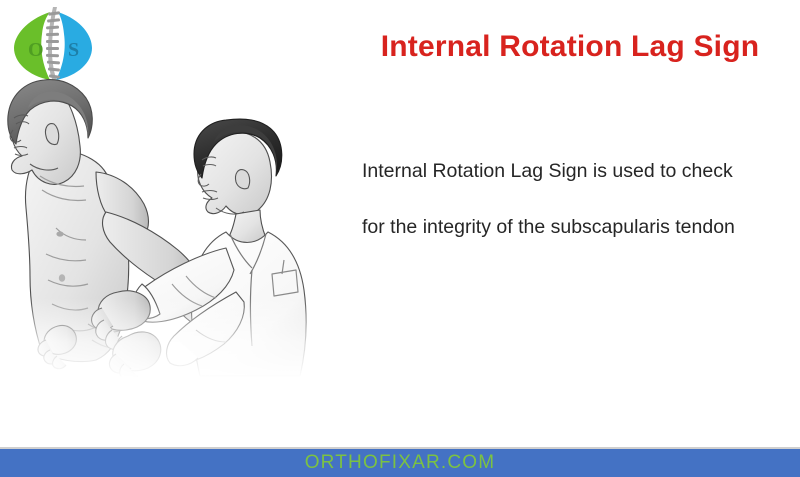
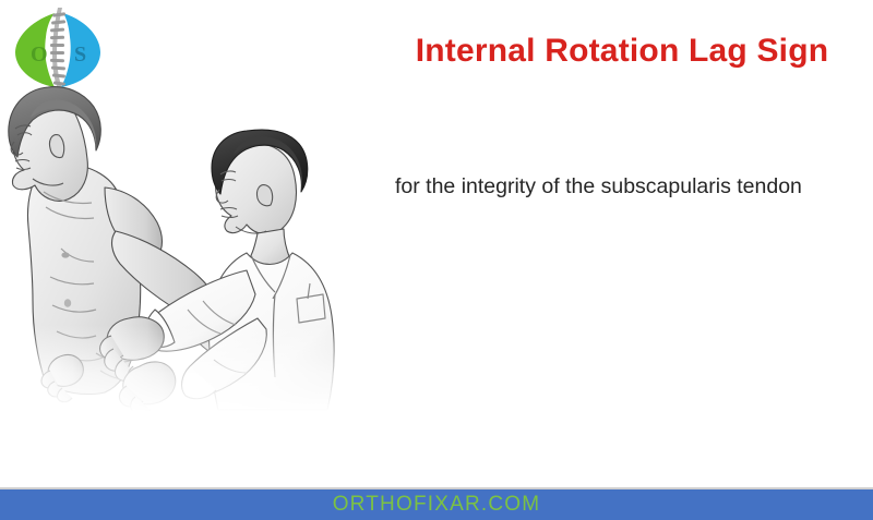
  O
  S
  Internal Rotation Lag Sign
- Internal Rotation Lag Sign is used to check
  for the integrity of the subscapularis tendon
  ORTHOFIXAR.COM
